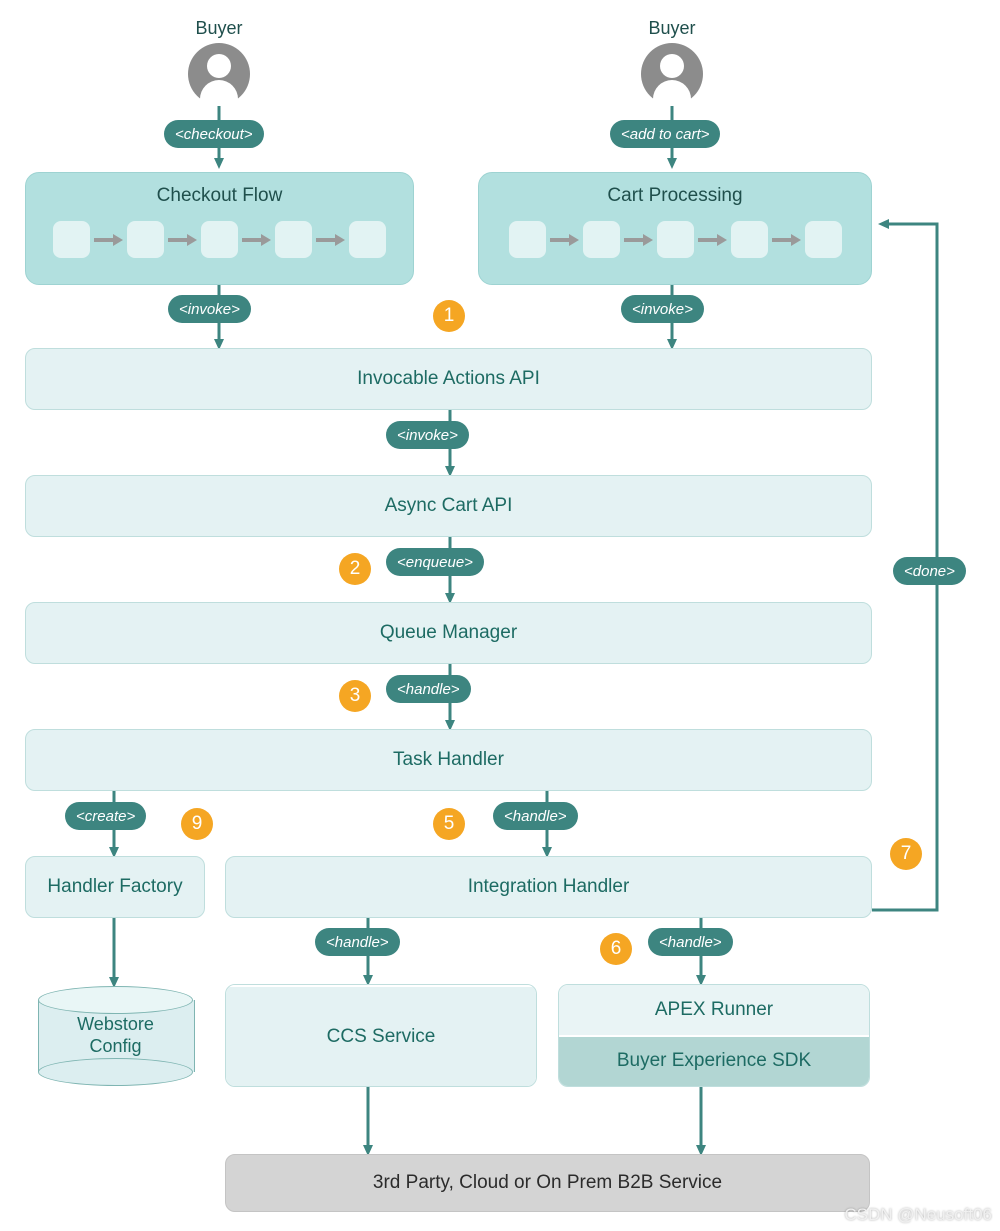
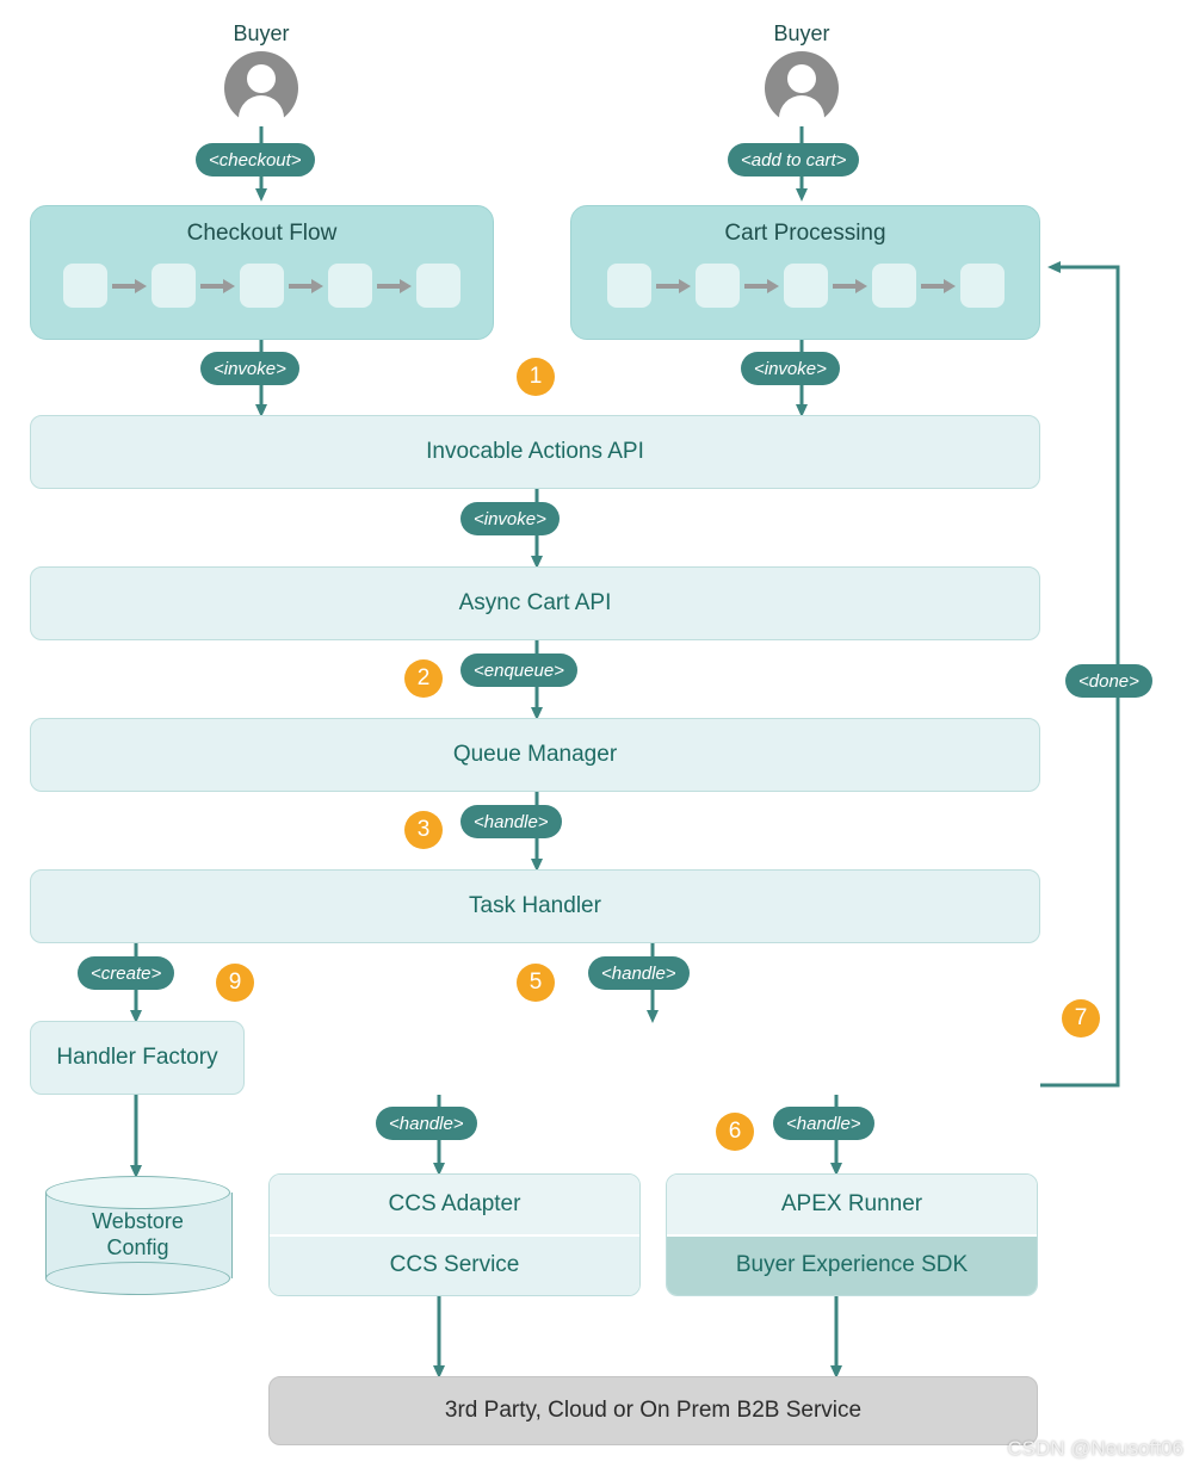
  Buyer
  Buyer
  <checkout>
  <add to cart>
  <invoke>
  <invoke>
  <invoke>
  <enqueue>
  <handle>
  <create>
  <handle>
  <handle>
  <handle>
  <done>
  1
  2
  3
  9
  5
  6
  7
  Checkout Flow
  Cart Processing
  Invocable Actions API
  Async Cart API
  Queue Manager
  Task Handler
  Handler Factory
- Integration Handler
  Webstore
  Config
+ CCS Adapter
  CCS Service
  APEX Runner
  Buyer Experience SDK
  3rd Party, Cloud or On Prem B2B Service
  CSDN @Neusoft06
